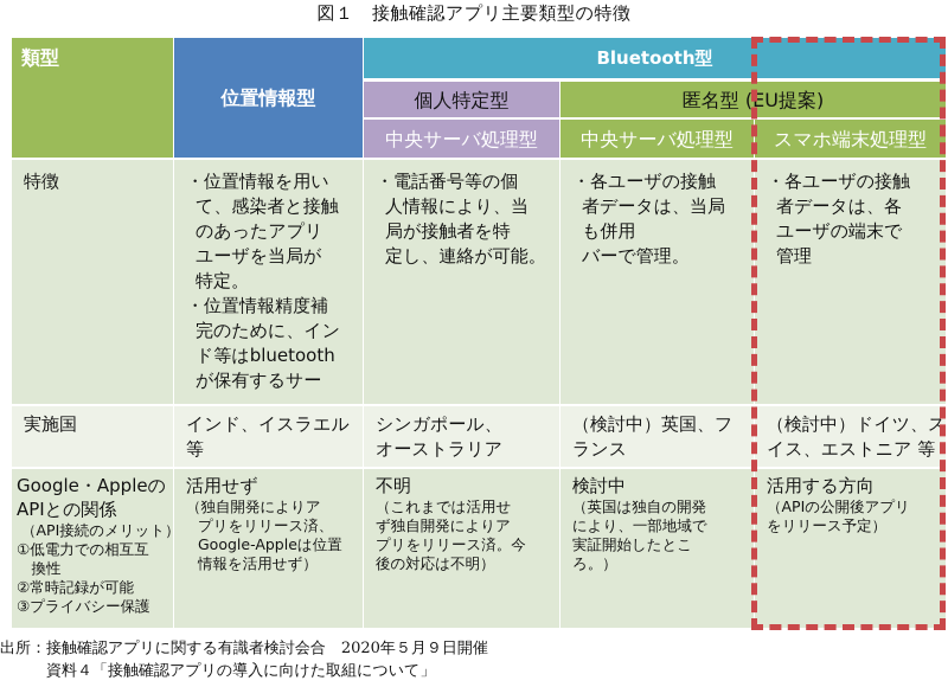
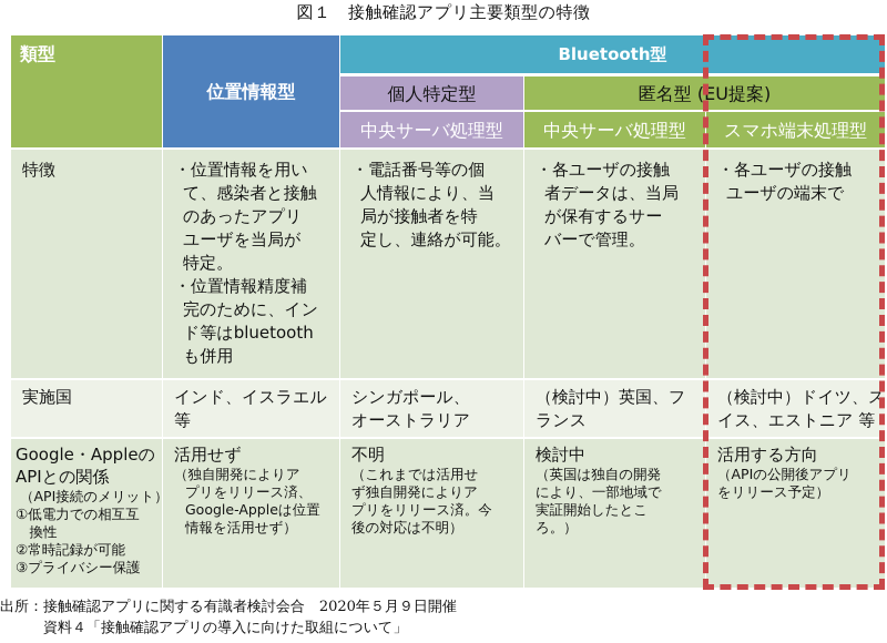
  図１ 接触確認アプリ主要類型の特徴
  類型
  位置情報型
  Bluetooth型
  個人特定型
  匿名型 (EU提案)
  中央サーバ処理型
  中央サーバ処理型
  スマホ端末処理型
  特徴
  ・位置情報を用い
  て、感染者と接触
  のあったアプリ
  ユーザを当局が
  特定。
  ・位置情報精度補
  完のために、イン
  ド等はbluetooth
- が保有するサー
+ も併用
  ・電話番号等の個
  人情報により、当
  局が接触者を特
  定し、連絡が可能。
  ・各ユーザの接触
  者データは、当局
- も併用
+ が保有するサー
  バーで管理。
  ・各ユーザの接触
- 者データは、各
  ユーザの端末で
- 管理
  実施国
  インド、イスラエル
  等
  シンガポール、
  オーストラリア
  （検討中）英国、フ
  ランス
  （検討中）ドイツ、
  イス、エストニア 等
  Google・Appleの
  APIとの関係
  （API接続のメリット）
  ①低電力での相互互
  換性
  ②常時記録が可能
  ③プライバシー保護
  活用せず
  （独自開発によりア
  プリをリリース済、
  Google-Appleは位置
  情報を活用せず）
  不明
  （これまでは活用せ
  ず独自開発によりア
  プリをリリース済。今
  後の対応は不明）
  検討中
  （英国は独自の開発
  により、一部地域で
  実証開始したとこ
  ろ。）
  活用する方向
  （APIの公開後アプリ
  をリリース予定）
  出所：接触確認アプリに関する有識者検討会合 2020年５月９日開催
  資料４「接触確認アプリの導入に向けた取組について」
